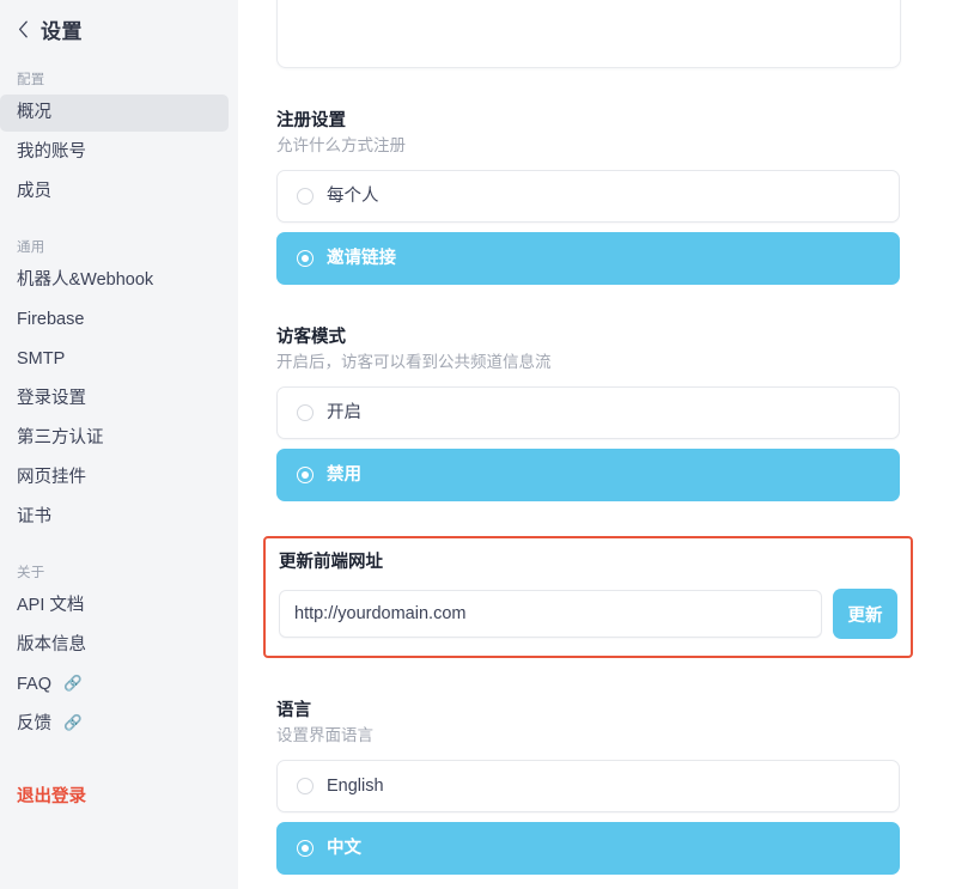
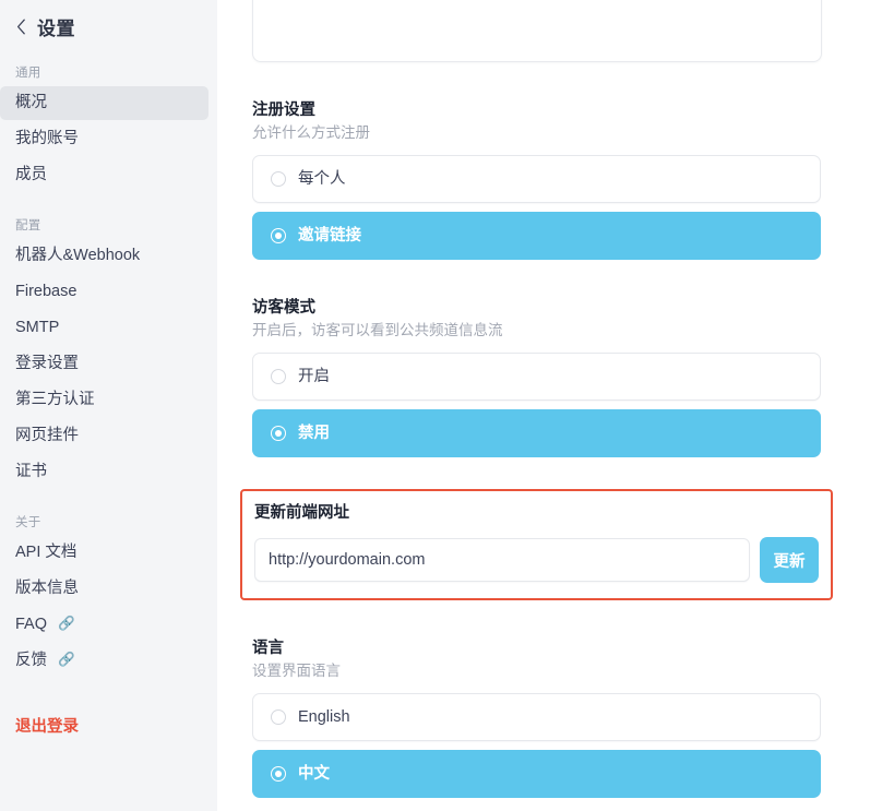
  设置
- 配置
+ 通用
  概况
  我的账号
  成员
- 通用
+ 配置
  机器人&Webhook
  Firebase
  SMTP
  登录设置
  第三方认证
  网页挂件
  证书
  关于
  API 文档
  版本信息
  FAQ 🔗
  反馈 🔗
  退出登录
  注册设置
  允许什么方式注册
  每个人
  邀请链接
  访客模式
  开启后，访客可以看到公共频道信息流
  开启
  禁用
  更新前端网址
  http://yourdomain.com
  更新
  语言
  设置界面语言
  English
  中文
